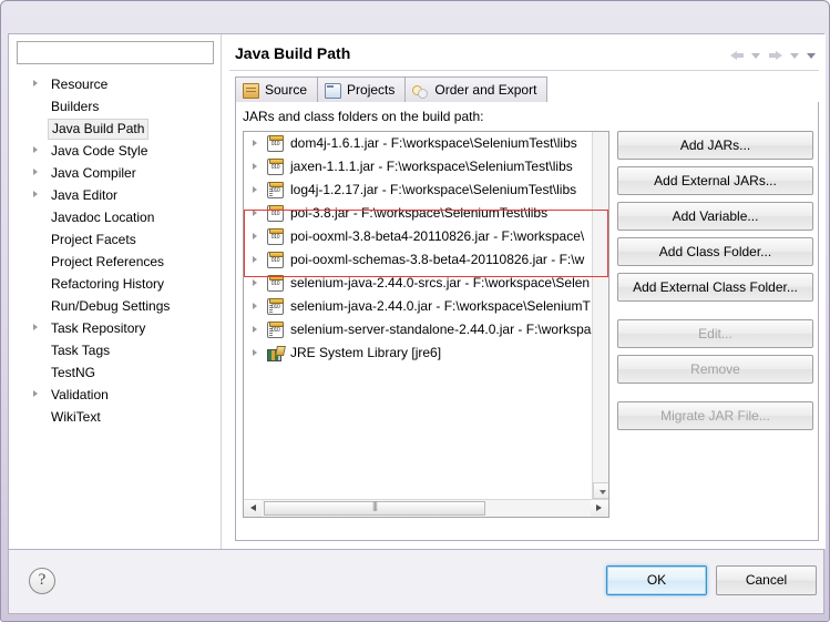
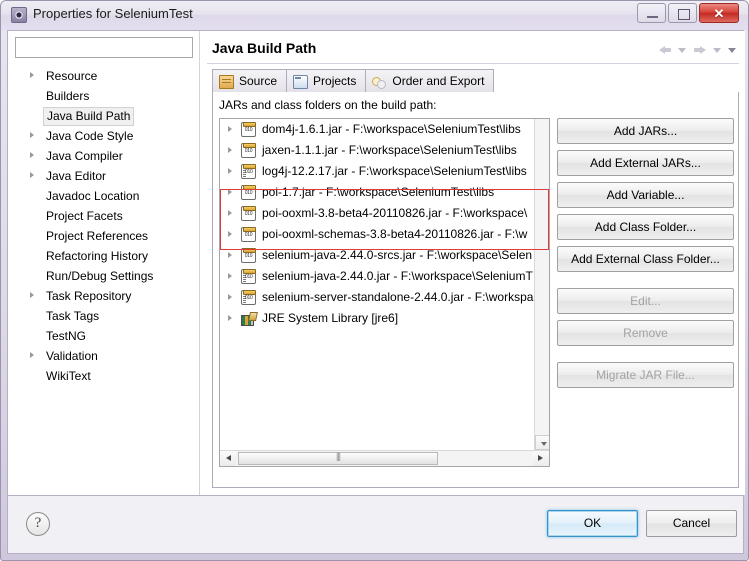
+ Properties for SeleniumTest
+ ✕
  Resource
  Builders
  Java Build Path
  Java Code Style
  Java Compiler
  Java Editor
  Javadoc Location
  Project Facets
  Project References
  Refactoring History
  Run/Debug Settings
  Task Repository
  Task Tags
  TestNG
  Validation
  WikiText
  Java Build Path
  Source
  Projects
  Order and Export
  JARs and class folders on the build path:
  dom4j-1.6.1.jar - F:\workspace\SeleniumTest\libs
  jaxen-1.1.1.jar - F:\workspace\SeleniumTest\libs
- log4j-1.2.17.jar - F:\workspace\SeleniumTest\libs
+ log4j-12.2.17.jar - F:\workspace\SeleniumTest\libs
- poi-3.8.jar - F:\workspace\SeleniumTest\libs
+ poi-1.7.jar - F:\workspace\SeleniumTest\libs
  poi-ooxml-3.8-beta4-20110826.jar - F:\workspace\
  poi-ooxml-schemas-3.8-beta4-20110826.jar - F:\w
  selenium-java-2.44.0-srcs.jar - F:\workspace\Selen
  selenium-java-2.44.0.jar - F:\workspace\SeleniumT
  selenium-server-standalone-2.44.0.jar - F:\workspa
  JRE System Library [jre6]
  Add JARs...
  Add External JARs...
  Add Variable...
  Add Class Folder...
  Add External Class Folder...
  Edit...
  Remove
  Migrate JAR File...
  ?
  OK
  Cancel
